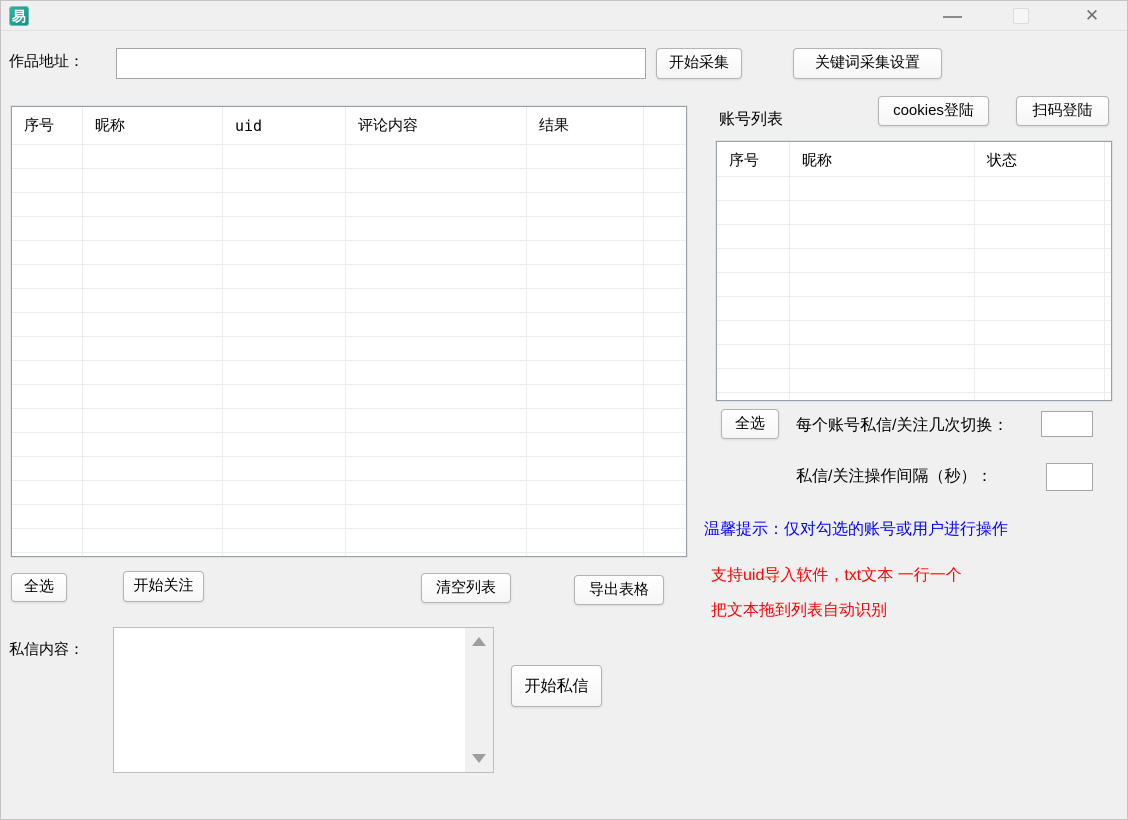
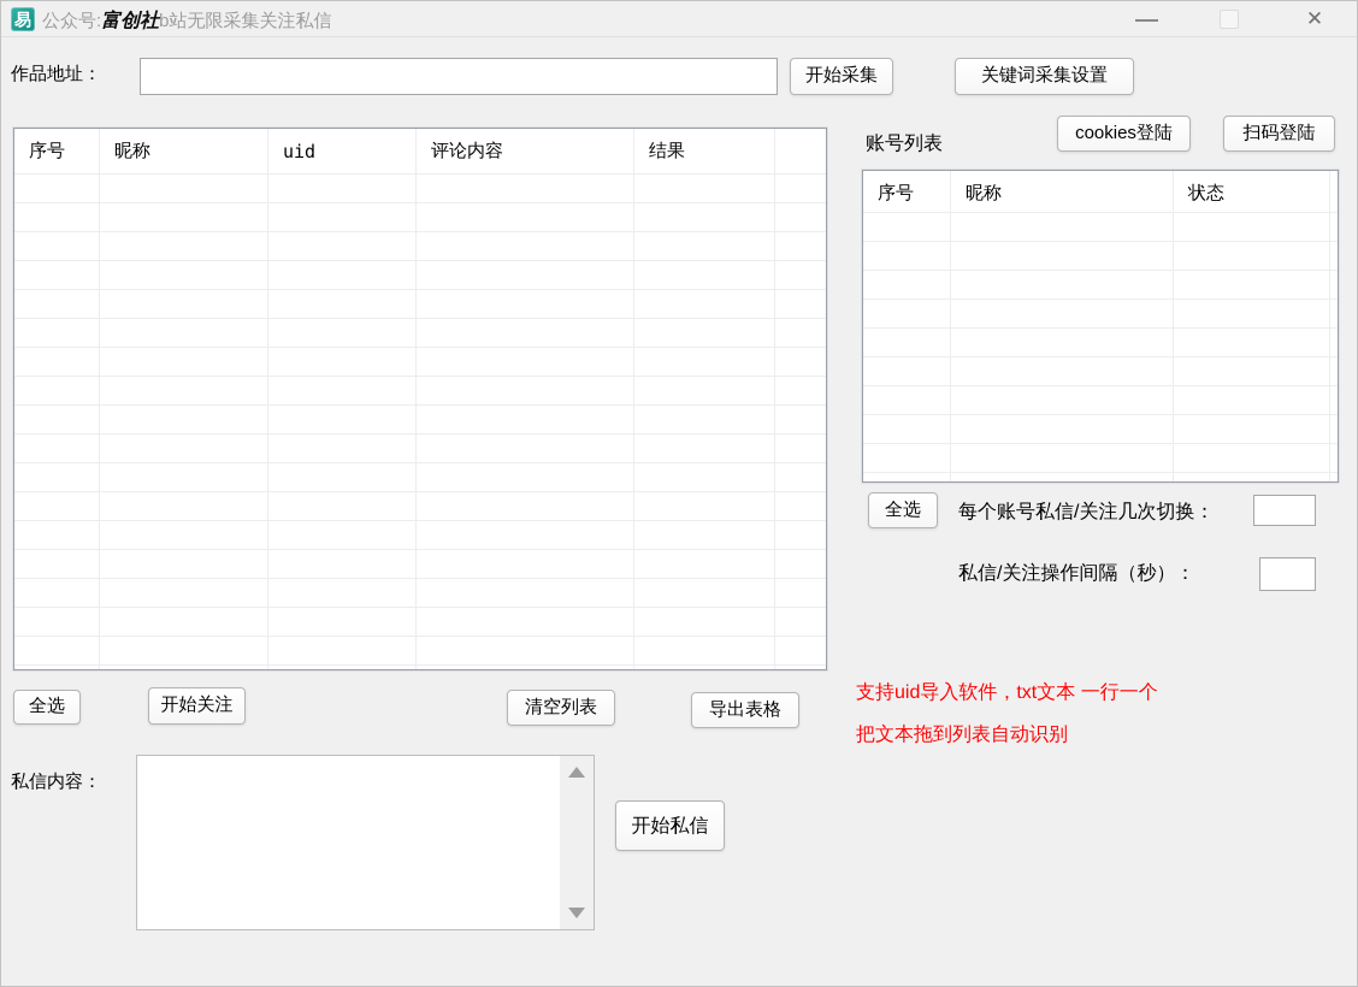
  易
+ 公众号:富创社b站无限采集关注私信
  ✕
  作品地址：
  开始采集
  关键词采集设置
  序号
  昵称
  uid
  评论内容
  结果
  账号列表
  cookies登陆
  扫码登陆
  序号
  昵称
  状态
  全选
  每个账号私信/关注几次切换：
  私信/关注操作间隔（秒）：
- 温馨提示：仅对勾选的账号或用户进行操作
  支持uid导入软件，txt文本 一行一个
  把文本拖到列表自动识别
  全选
  开始关注
  清空列表
  导出表格
  私信内容：
  开始私信
